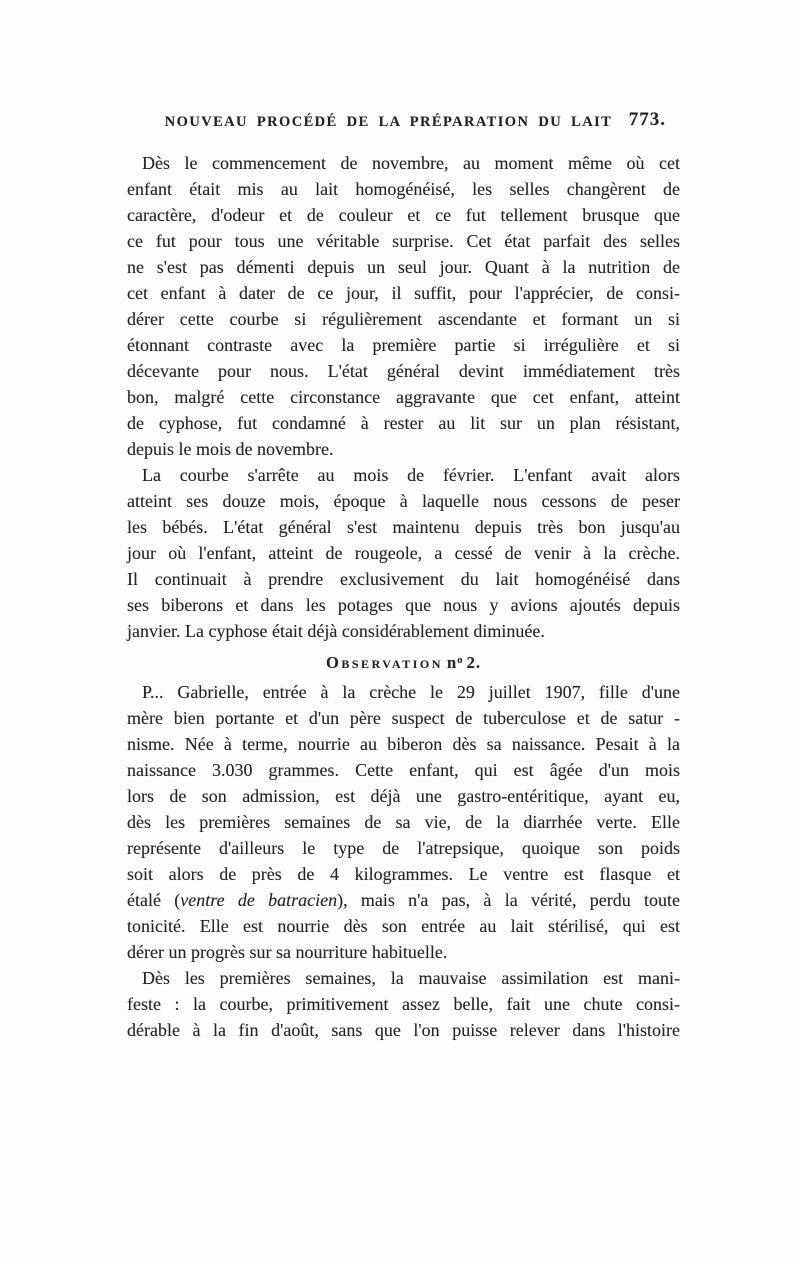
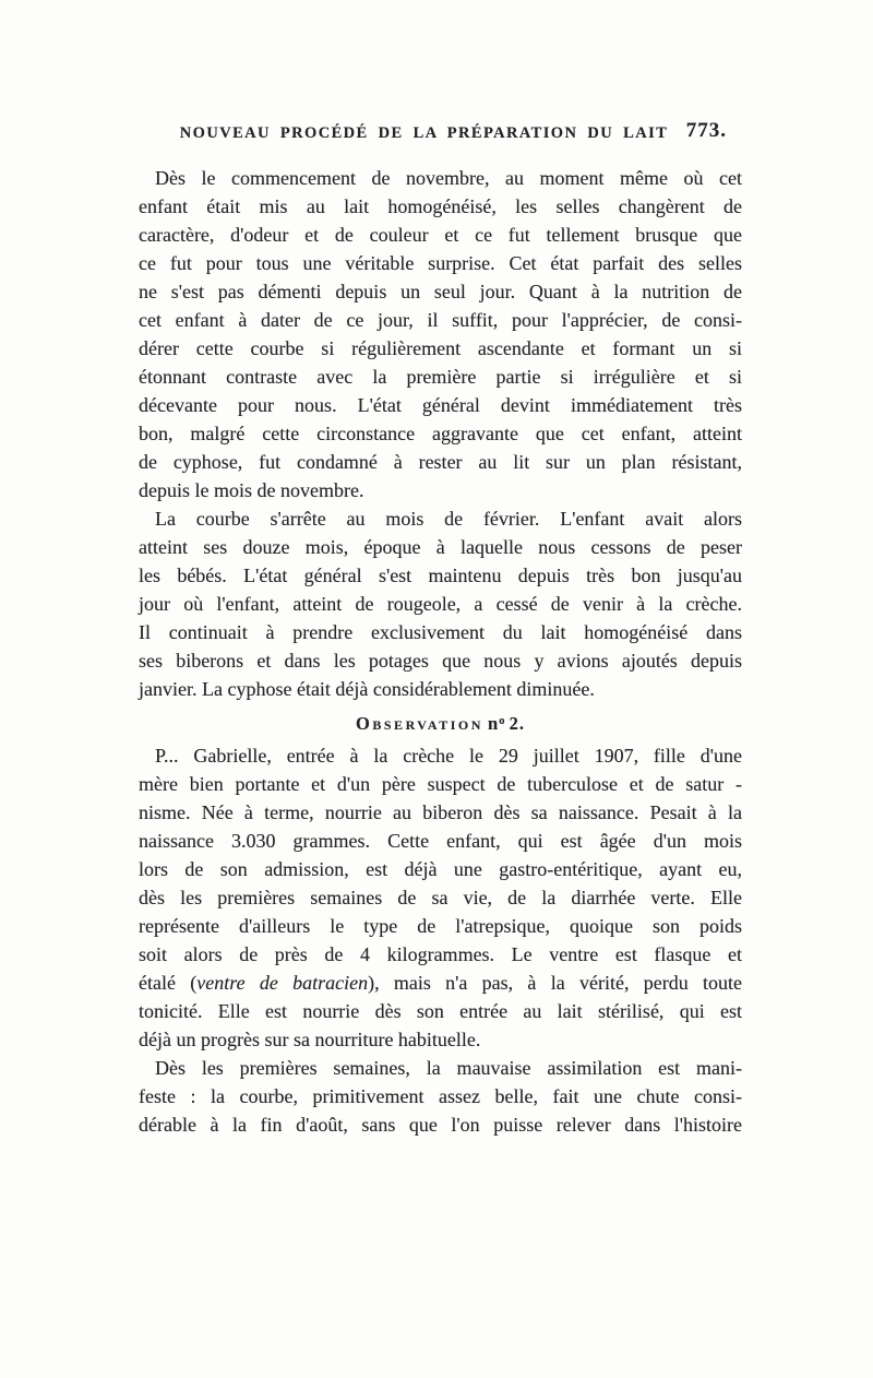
  NOUVEAU PROCÉDÉ DE LA PRÉPARATION DU LAIT
  773.
  Dès le commencement de novembre, au moment même où cet
  enfant était mis au lait homogénéisé, les selles changèrent de
  caractère, d'odeur et de couleur et ce fut tellement brusque que
  ce fut pour tous une véritable surprise. Cet état parfait des selles
  ne s'est pas démenti depuis un seul jour. Quant à la nutrition de
  cet enfant à dater de ce jour, il suffit, pour l'apprécier, de consi-
  dérer cette courbe si régulièrement ascendante et formant un si
  étonnant contraste avec la première partie si irrégulière et si
  décevante pour nous. L'état général devint immédiatement très
  bon, malgré cette circonstance aggravante que cet enfant, atteint
  de cyphose, fut condamné à rester au lit sur un plan résistant,
  depuis le mois de novembre.
  La courbe s'arrête au mois de février. L'enfant avait alors
  atteint ses douze mois, époque à laquelle nous cessons de peser
  les bébés. L'état général s'est maintenu depuis très bon jusqu'au
  jour où l'enfant, atteint de rougeole, a cessé de venir à la crèche.
  Il continuait à prendre exclusivement du lait homogénéisé dans
  ses biberons et dans les potages que nous y avions ajoutés depuis
  janvier. La cyphose était déjà considérablement diminuée.
  Observation no 2.
  P... Gabrielle, entrée à la crèche le 29 juillet 1907, fille d'une
  mère bien portante et d'un père suspect de tuberculose et de satur -
  nisme. Née à terme, nourrie au biberon dès sa naissance. Pesait à la
  naissance 3.030 grammes. Cette enfant, qui est âgée d'un mois
  lors de son admission, est déjà une gastro-entéritique, ayant eu,
  dès les premières semaines de sa vie, de la diarrhée verte. Elle
  représente d'ailleurs le type de l'atrepsique, quoique son poids
  soit alors de près de 4 kilogrammes. Le ventre est flasque et
  étalé (ventre de batracien), mais n'a pas, à la vérité, perdu toute
  tonicité. Elle est nourrie dès son entrée au lait stérilisé, qui est
- dérer un progrès sur sa nourriture habituelle.
+ déjà un progrès sur sa nourriture habituelle.
  Dès les premières semaines, la mauvaise assimilation est mani-
  feste : la courbe, primitivement assez belle, fait une chute consi-
  dérable à la fin d'août, sans que l'on puisse relever dans l'histoire
